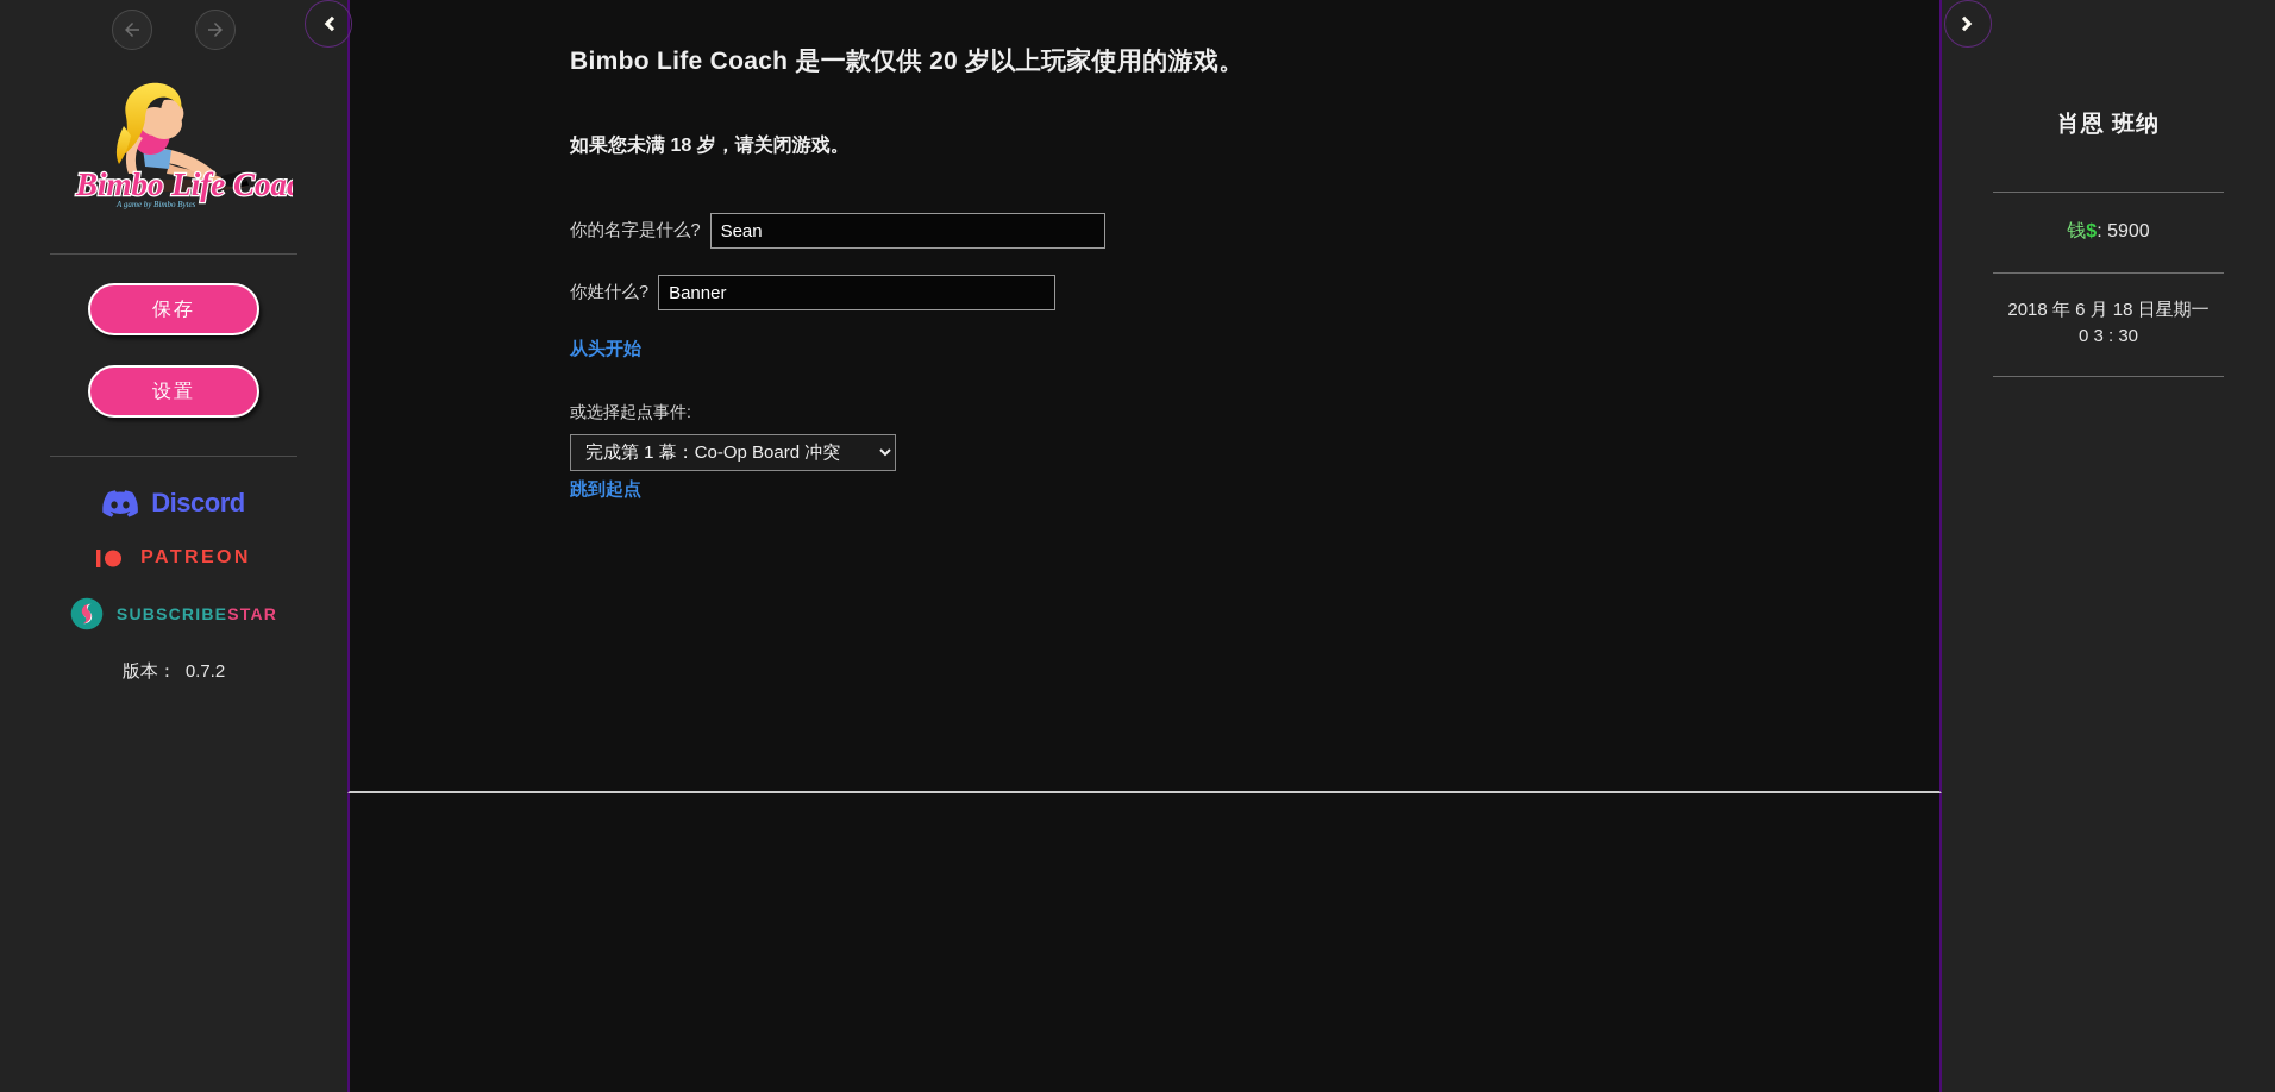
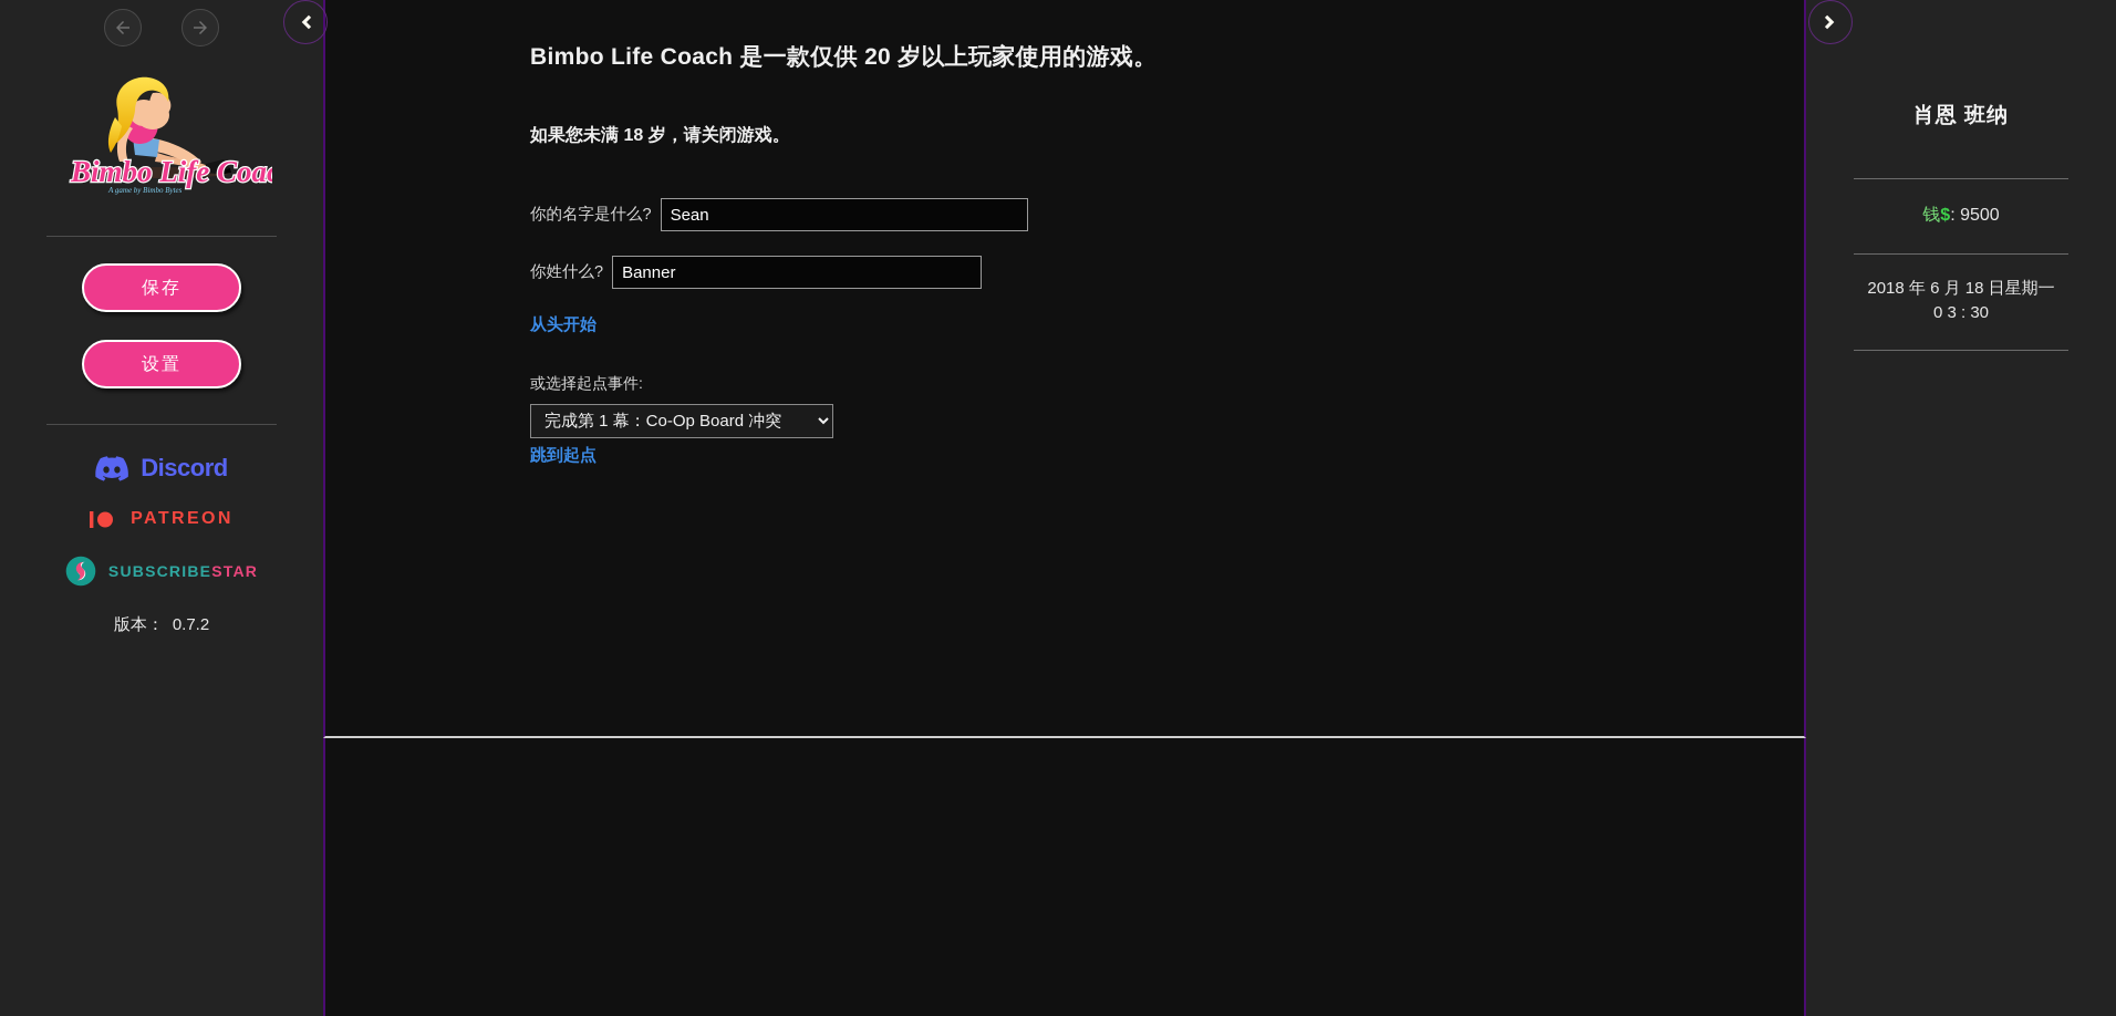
  Bimbo Life Coa
  A game by Bimbo Bytes
  保存
  设置
  Discord
  PATREON
  SUBSCRIBESTAR
  版本： 0.7.2
  Bimbo Life Coach 是一款仅供 20 岁以上玩家使用的游戏。
  如果您未满 18 岁，请关闭游戏。
  你的名字是什么?
  Sean
  你姓什么?
  Banner
  从头开始
  或选择起点事件:
  完成第 1 幕：Co-Op Board 冲突
  跳到起点
  肖恩 班纳
- 钱$: 5900
+ 钱$: 9500
  2018 年 6 月 18 日星期一
  0 3 : 30
